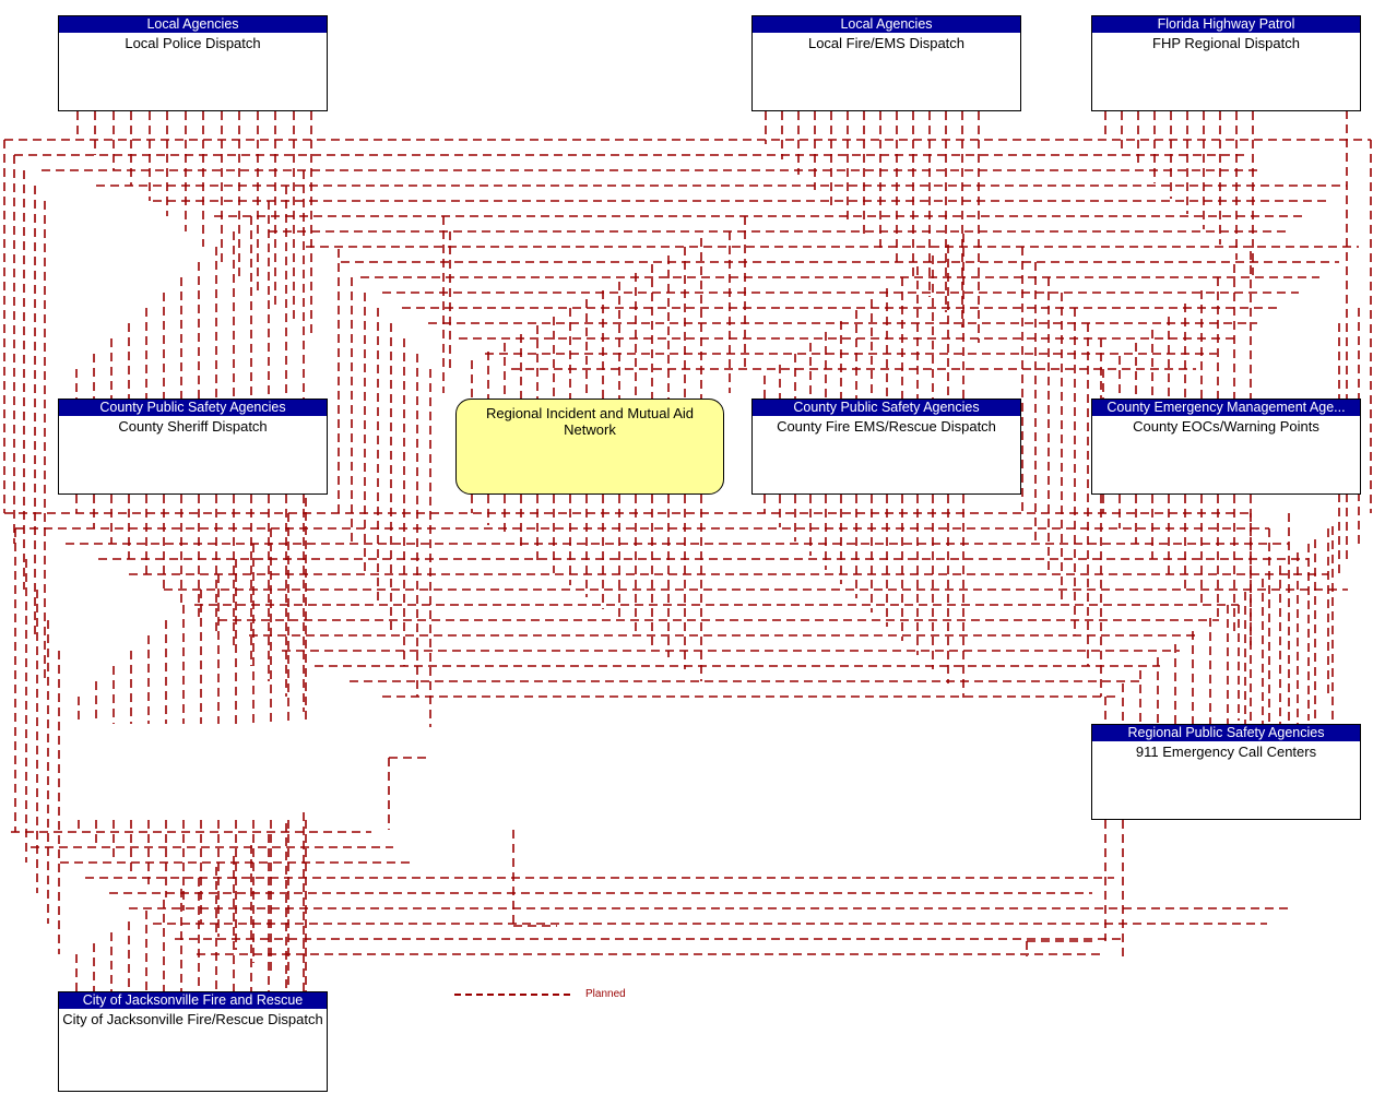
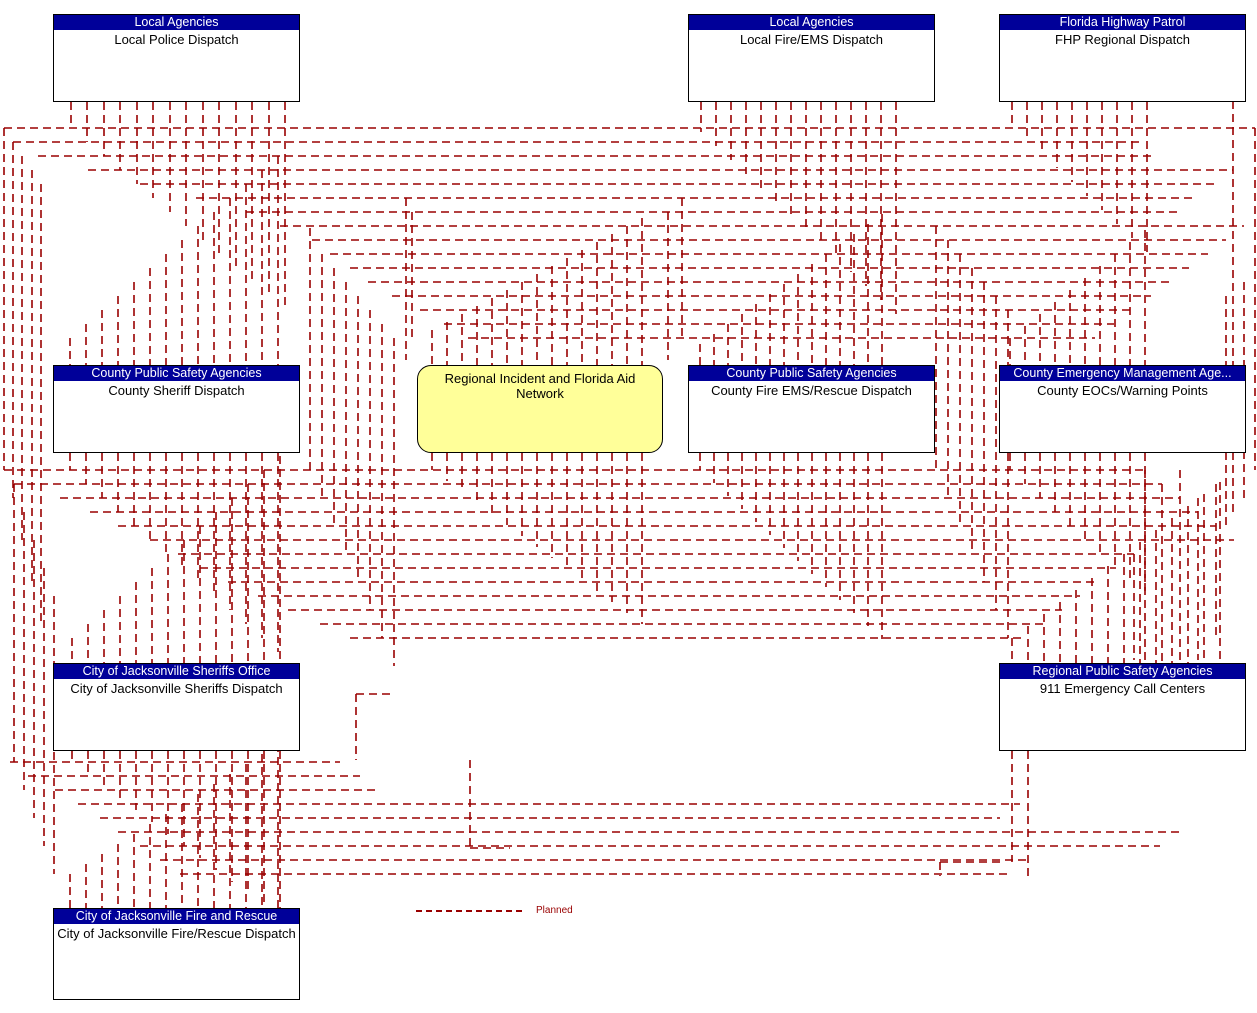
  Local Agencies
  Local Police Dispatch
  Local Agencies
  Local Fire/EMS Dispatch
  Florida Highway Patrol
  FHP Regional Dispatch
  County Public Safety Agencies
  County Sheriff Dispatch
  County Public Safety Agencies
  County Fire EMS/Rescue Dispatch
  County Emergency Management Age...
  County EOCs/Warning Points
+ City of Jacksonville Sheriffs Office
+ City of Jacksonville Sheriffs Dispatch
  Regional Public Safety Agencies
  911 Emergency Call Centers
  City of Jacksonville Fire and Rescue
  City of Jacksonville Fire/Rescue Dispatch
- Regional Incident and Mutual Aid Network
+ Regional Incident and Florida Aid Network
  Planned
